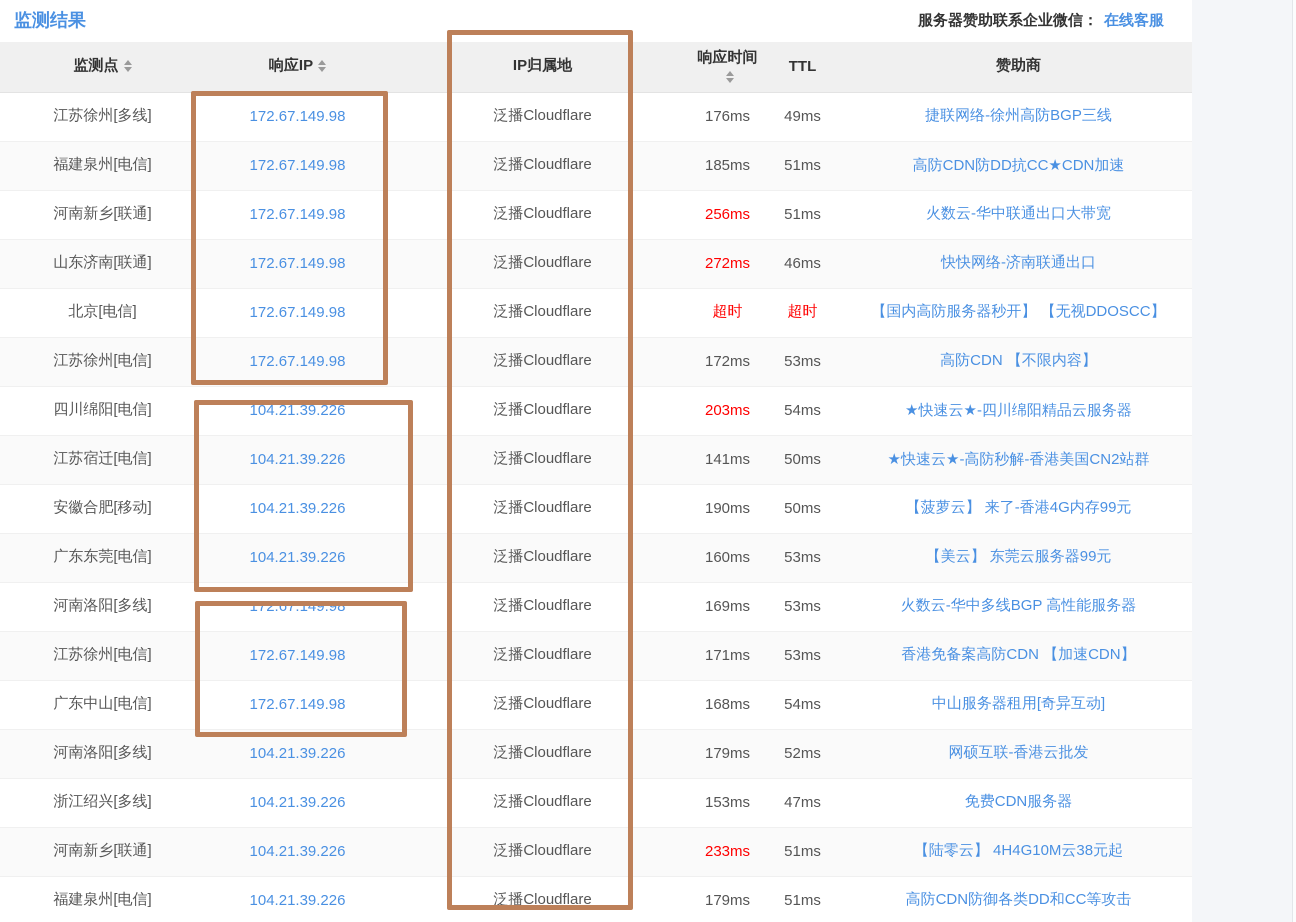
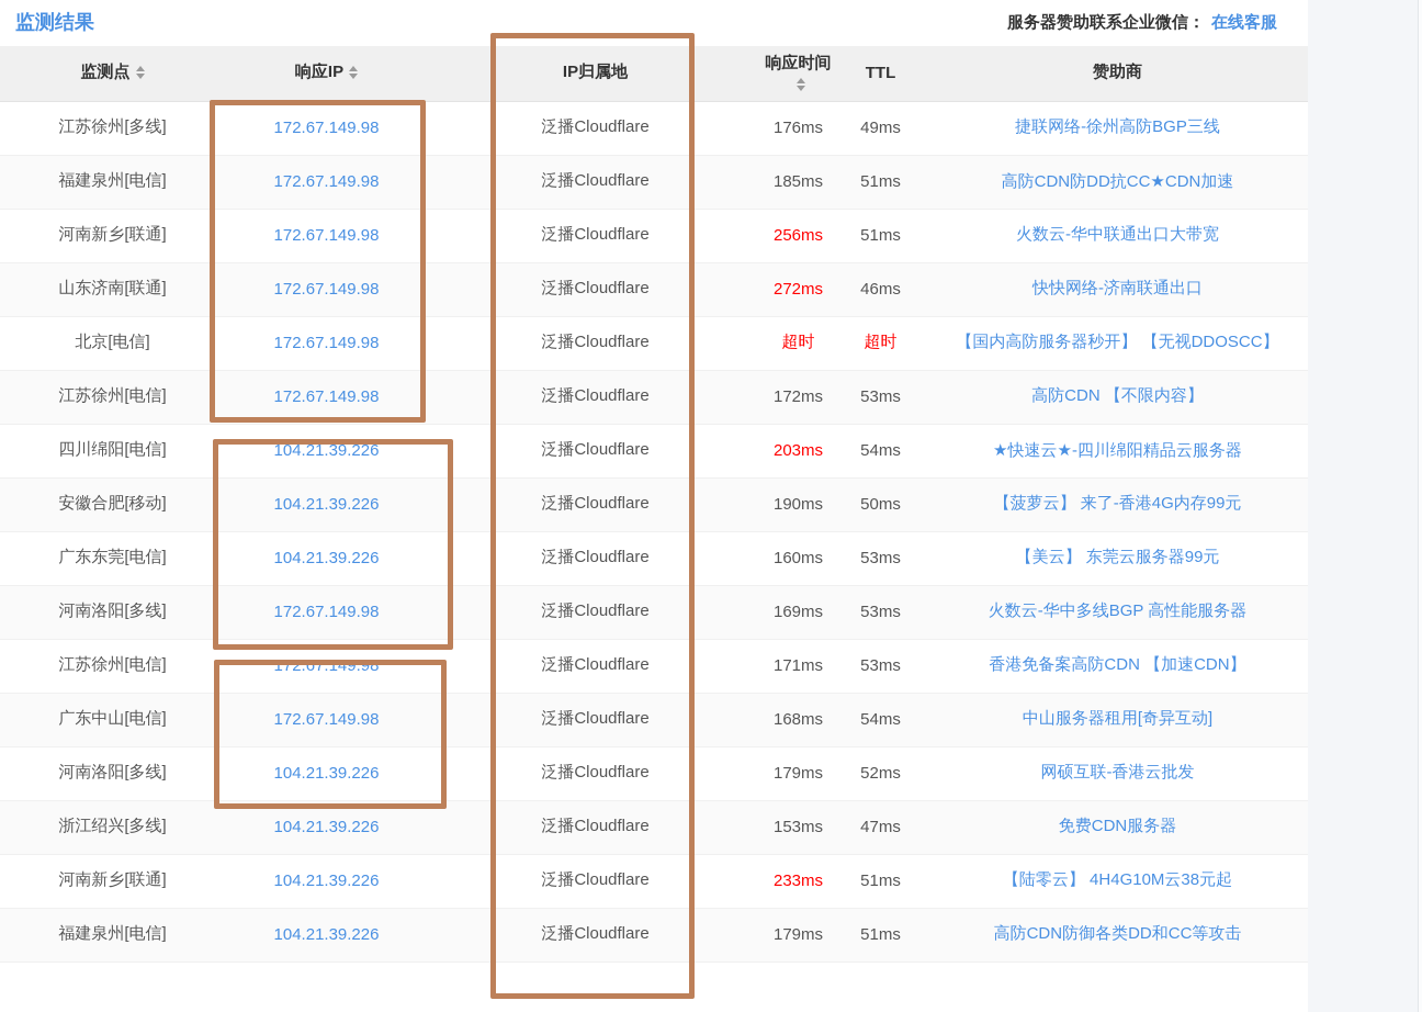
  监测结果
  服务器赞助联系企业微信： 在线客服
  监测点	响应IP	IP归属地	响应时间	TTL	赞助商
  江苏徐州[多线]	172.67.149.98	泛播Cloudflare	176ms	49ms	捷联网络-徐州高防BGP三线
  福建泉州[电信]	172.67.149.98	泛播Cloudflare	185ms	51ms	高防CDN防DD抗CC★CDN加速
  河南新乡[联通]	172.67.149.98	泛播Cloudflare	256ms	51ms	火数云-华中联通出口大带宽
  山东济南[联通]	172.67.149.98	泛播Cloudflare	272ms	46ms	快快网络-济南联通出口
  北京[电信]	172.67.149.98	泛播Cloudflare	超时	超时	【国内高防服务器秒开】 【无视DDOSCC】
  江苏徐州[电信]	172.67.149.98	泛播Cloudflare	172ms	53ms	高防CDN 【不限内容】
  四川绵阳[电信]	104.21.39.226	泛播Cloudflare	203ms	54ms	★快速云★-四川绵阳精品云服务器
- 江苏宿迁[电信]	104.21.39.226	泛播Cloudflare	141ms	50ms	★快速云★-高防秒解-香港美国CN2站群
  安徽合肥[移动]	104.21.39.226	泛播Cloudflare	190ms	50ms	【菠萝云】 来了-香港4G内存99元
  广东东莞[电信]	104.21.39.226	泛播Cloudflare	160ms	53ms	【美云】 东莞云服务器99元
  河南洛阳[多线]	172.67.149.98	泛播Cloudflare	169ms	53ms	火数云-华中多线BGP 高性能服务器
  江苏徐州[电信]	172.67.149.98	泛播Cloudflare	171ms	53ms	香港免备案高防CDN 【加速CDN】
  广东中山[电信]	172.67.149.98	泛播Cloudflare	168ms	54ms	中山服务器租用[奇异互动]
  河南洛阳[多线]	104.21.39.226	泛播Cloudflare	179ms	52ms	网硕互联-香港云批发
  浙江绍兴[多线]	104.21.39.226	泛播Cloudflare	153ms	47ms	免费CDN服务器
  河南新乡[联通]	104.21.39.226	泛播Cloudflare	233ms	51ms	【陆零云】 4H4G10M云38元起
  福建泉州[电信]	104.21.39.226	泛播Cloudflare	179ms	51ms	高防CDN防御各类DD和CC等攻击
